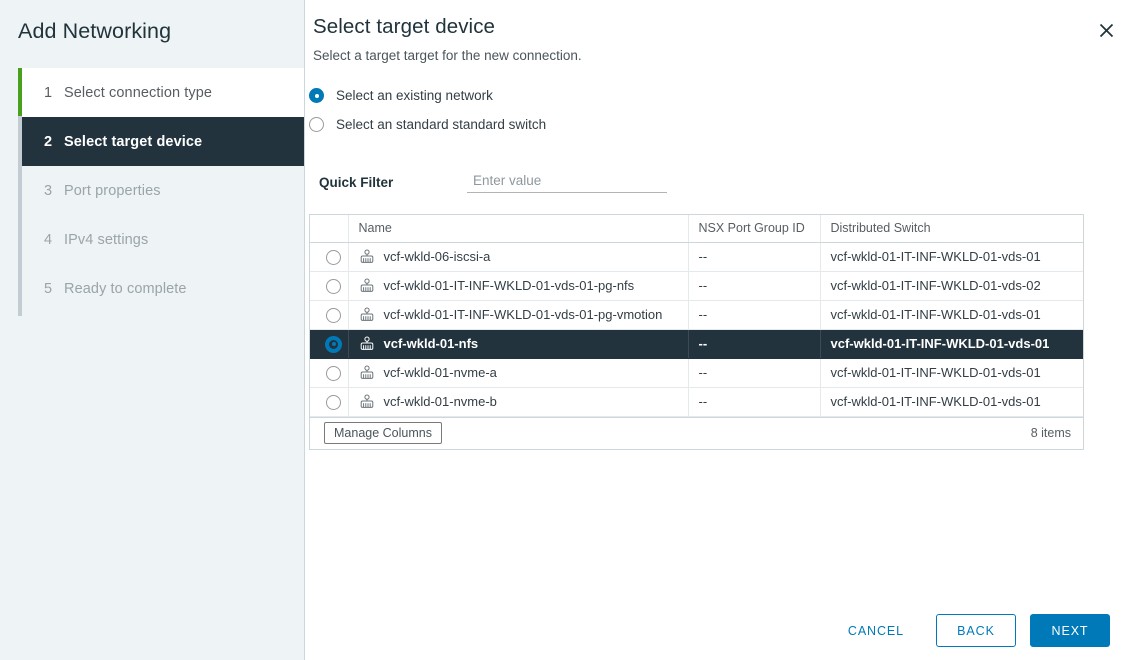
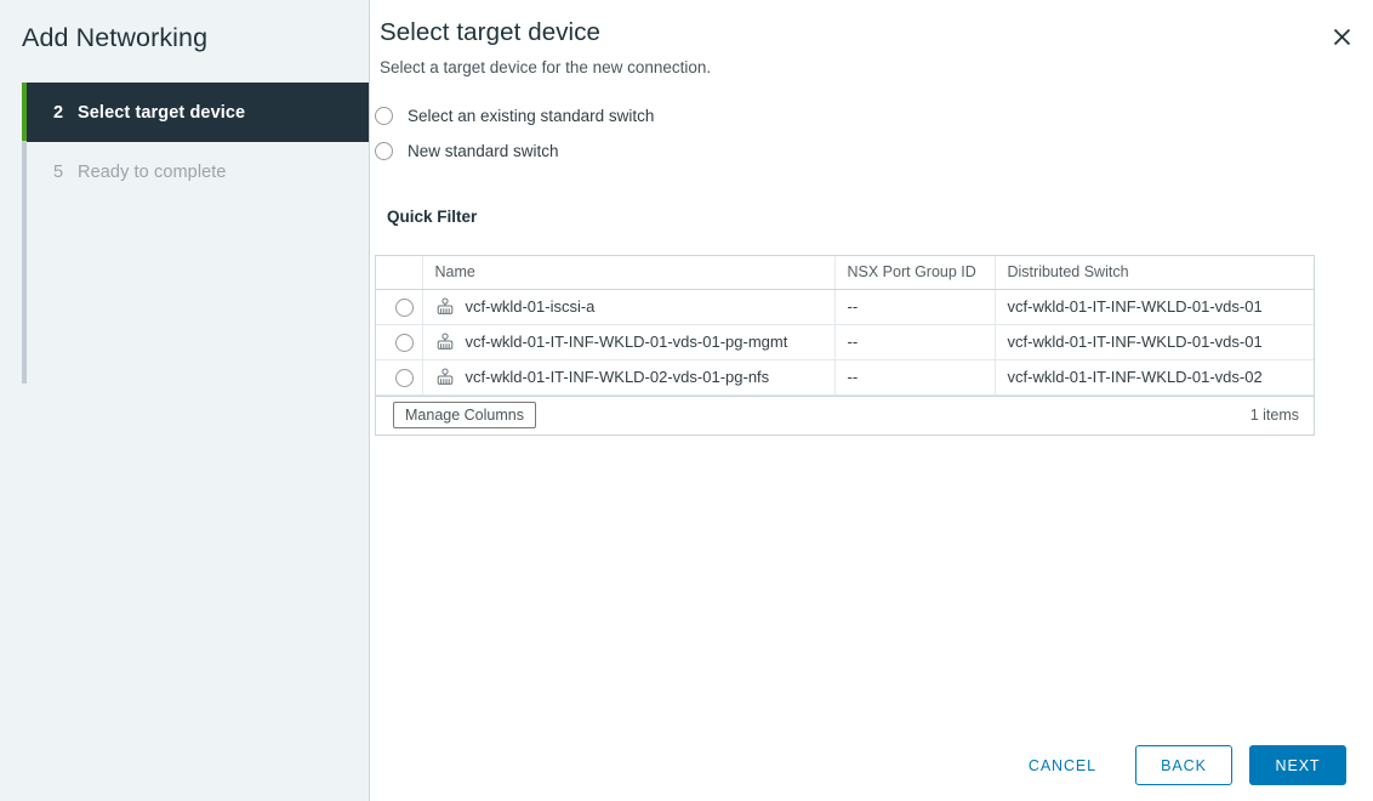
  Add Networking
- 1
- Select connection type
  2
  Select target device
- 3
- Port properties
- 4
- IPv4 settings
  5
  Ready to complete
  Select target device
- Select a target target for the new connection.
+ Select a target device for the new connection.
- Select an existing network
- Select an standard standard switch
+ Select an existing standard switch
+ New standard switch
  Quick Filter
- Enter value
  	Name	NSX Port Group ID	Distributed Switch
- 	vcf-wkld-06-iscsi-a	--	vcf-wkld-01-IT-INF-WKLD-01-vds-01
+ 	vcf-wkld-01-iscsi-a	--	vcf-wkld-01-IT-INF-WKLD-01-vds-01
+ 	vcf-wkld-01-IT-INF-WKLD-01-vds-01-pg-mgmt	--	vcf-wkld-01-IT-INF-WKLD-01-vds-01
- 	vcf-wkld-01-IT-INF-WKLD-01-vds-01-pg-nfs	--	vcf-wkld-01-IT-INF-WKLD-01-vds-02
+ 	vcf-wkld-01-IT-INF-WKLD-02-vds-01-pg-nfs	--	vcf-wkld-01-IT-INF-WKLD-01-vds-02
- 	vcf-wkld-01-IT-INF-WKLD-01-vds-01-pg-vmotion	--	vcf-wkld-01-IT-INF-WKLD-01-vds-01
- 	vcf-wkld-01-nfs	--	vcf-wkld-01-IT-INF-WKLD-01-vds-01
- 	vcf-wkld-01-nvme-a	--	vcf-wkld-01-IT-INF-WKLD-01-vds-01
- 	vcf-wkld-01-nvme-b	--	vcf-wkld-01-IT-INF-WKLD-01-vds-01
  Manage Columns
- 8 items
+ 1 items
  CANCEL
  BACK
  NEXT
